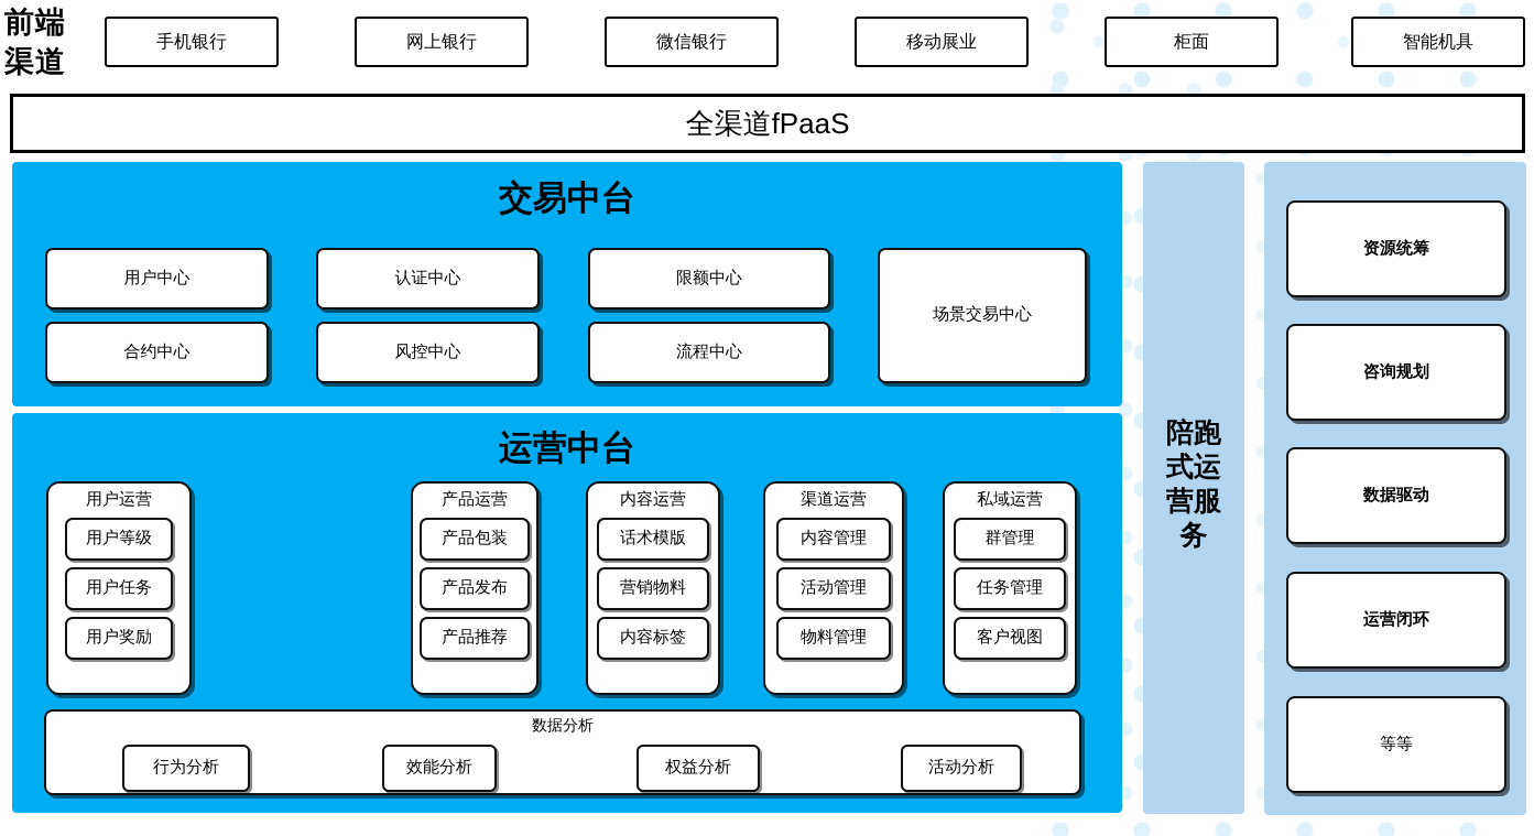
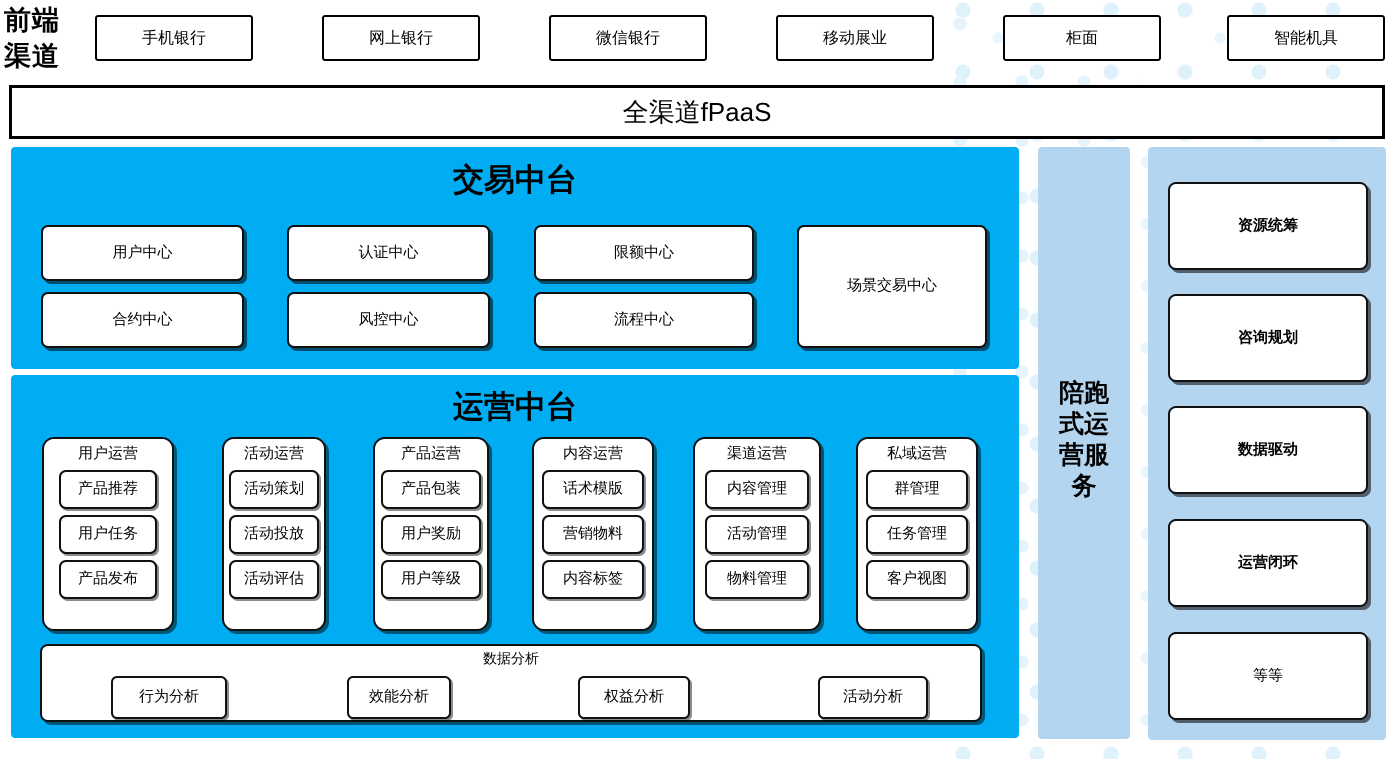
  前端
  渠道
  手机银行
  网上银行
  微信银行
  移动展业
  柜面
  智能机具
  全渠道fPaaS
  交易中台
  用户中心
  认证中心
  限额中心
  合约中心
  风控中心
  流程中心
  场景交易中心
  运营中台
  用户运营
- 用户等级
+ 产品推荐
  用户任务
- 用户奖励
+ 产品发布
+ 活动运营
+ 活动策划
+ 活动投放
+ 活动评估
  产品运营
  产品包装
- 产品发布
+ 用户奖励
- 产品推荐
+ 用户等级
  内容运营
  话术模版
  营销物料
  内容标签
  渠道运营
  内容管理
  活动管理
  物料管理
  私域运营
  群管理
  任务管理
  客户视图
  数据分析
  行为分析
  效能分析
  权益分析
  活动分析
  陪跑
  式运
  营服
  务
  资源统筹
  咨询规划
  数据驱动
  运营闭环
  等等
